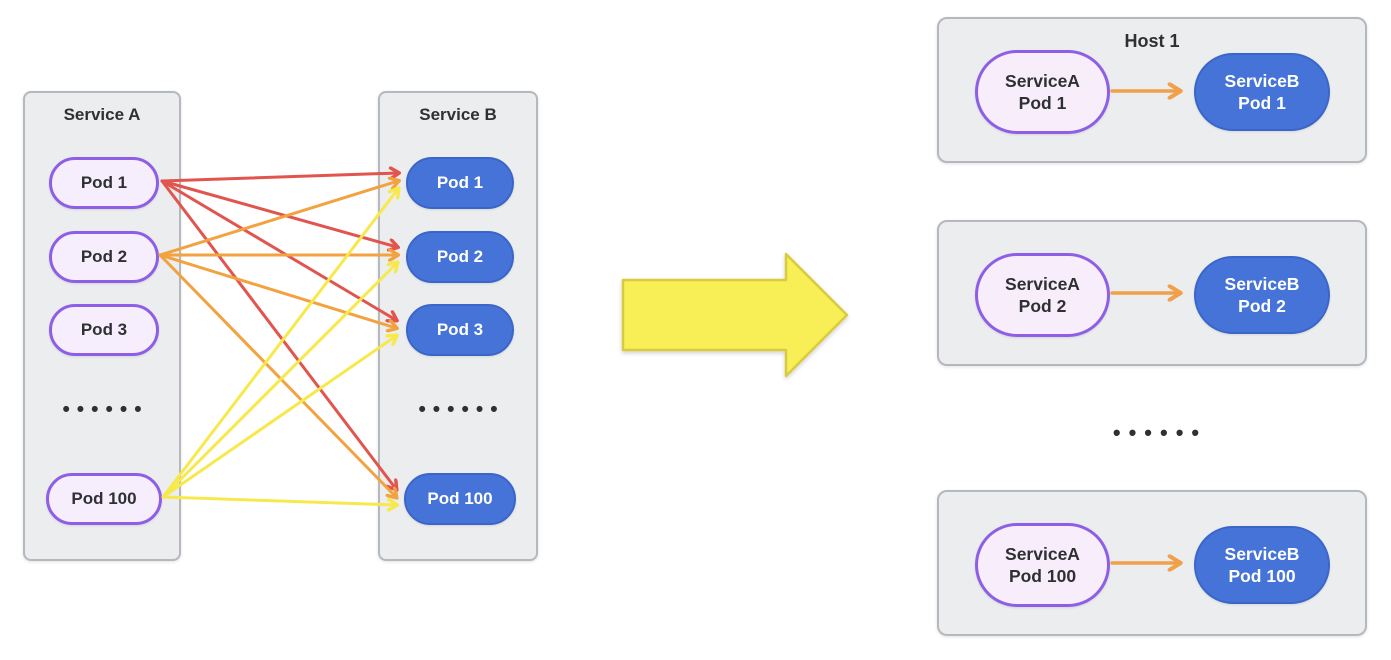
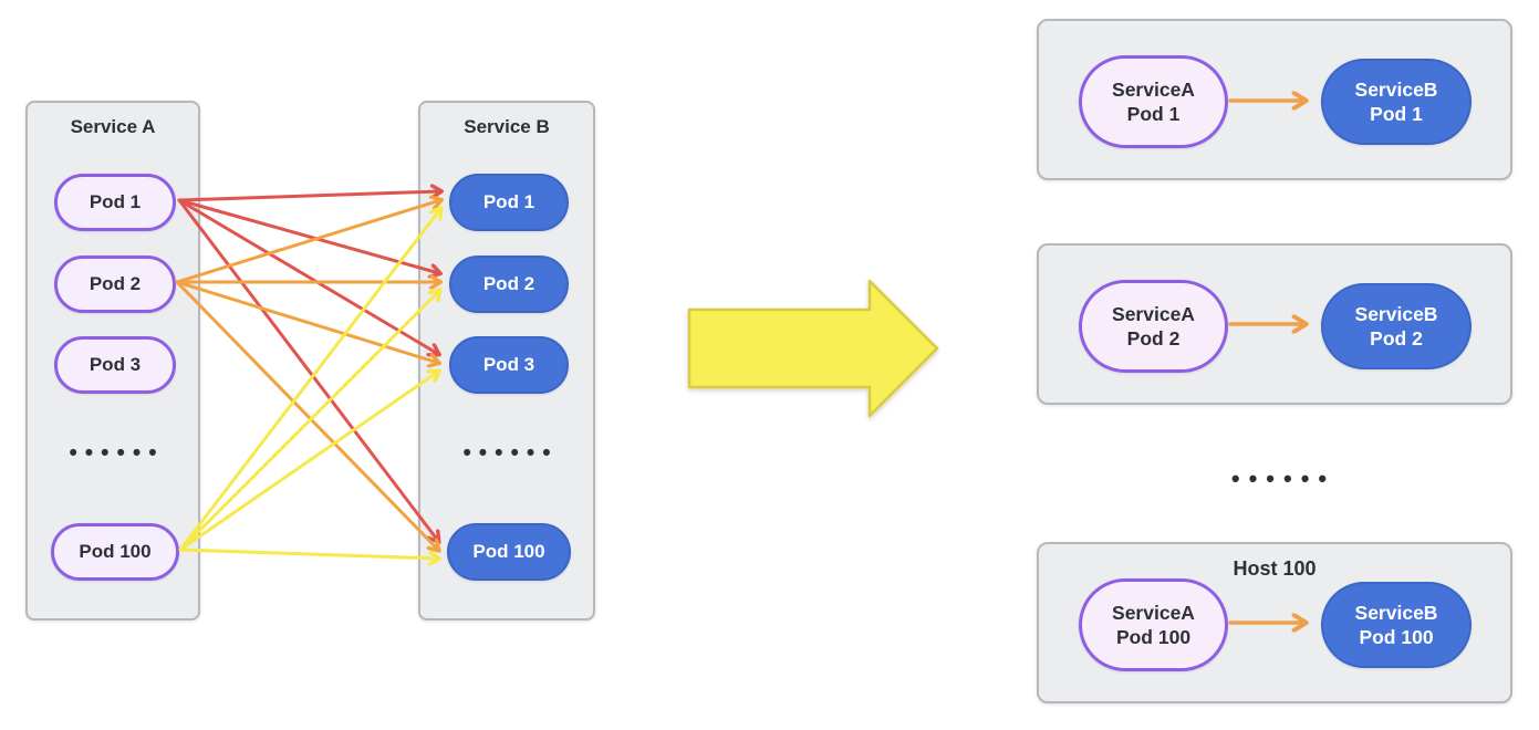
  Service A
  Pod 1
  Pod 2
  Pod 3
  ••••••
  Pod 100
  Service B
  Pod 1
  Pod 2
  Pod 3
  ••••••
  Pod 100
- Host 1
  ServiceA
  Pod 1
  ServiceB
  Pod 1
  ServiceA
  Pod 2
  ServiceB
  Pod 2
  ••••••
+ Host 100
  ServiceA
  Pod 100
  ServiceB
  Pod 100
